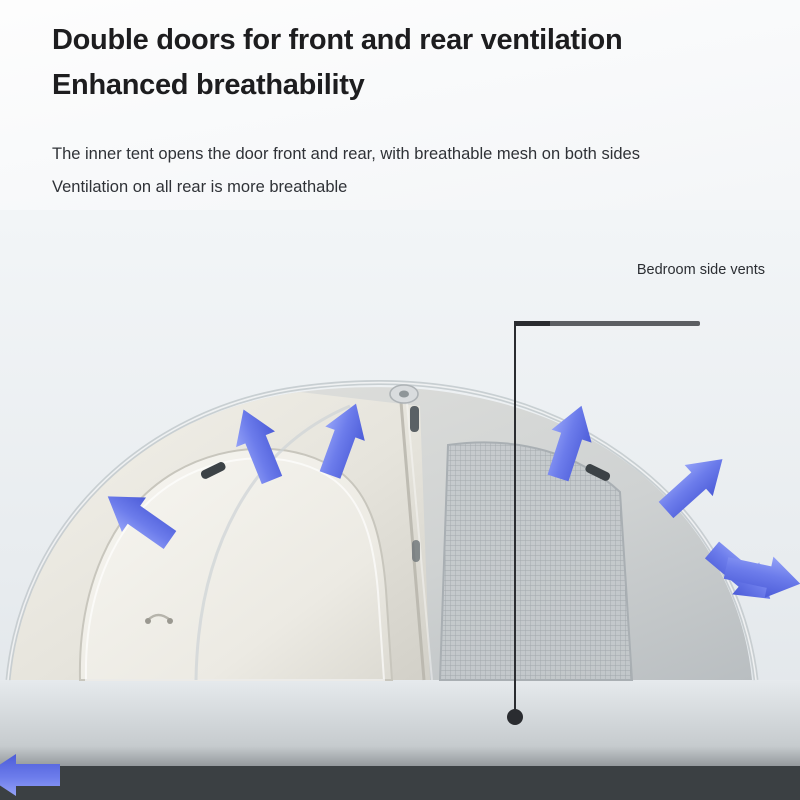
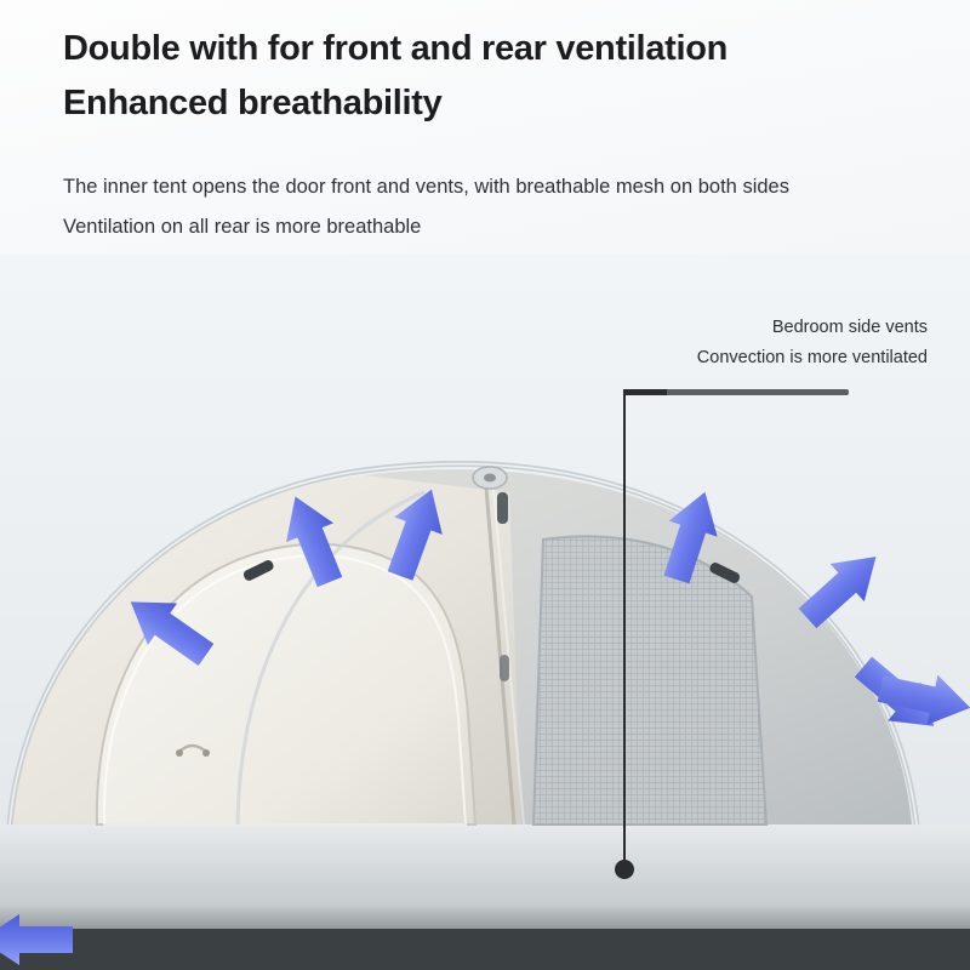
- Double doors for front and rear ventilation
+ Double with for front and rear ventilation
  Enhanced breathability
- The inner tent opens the door front and rear, with breathable mesh on both sides
+ The inner tent opens the door front and vents, with breathable mesh on both sides
  Ventilation on all rear is more breathable
  Bedroom side vents
+ Convection is more ventilated
